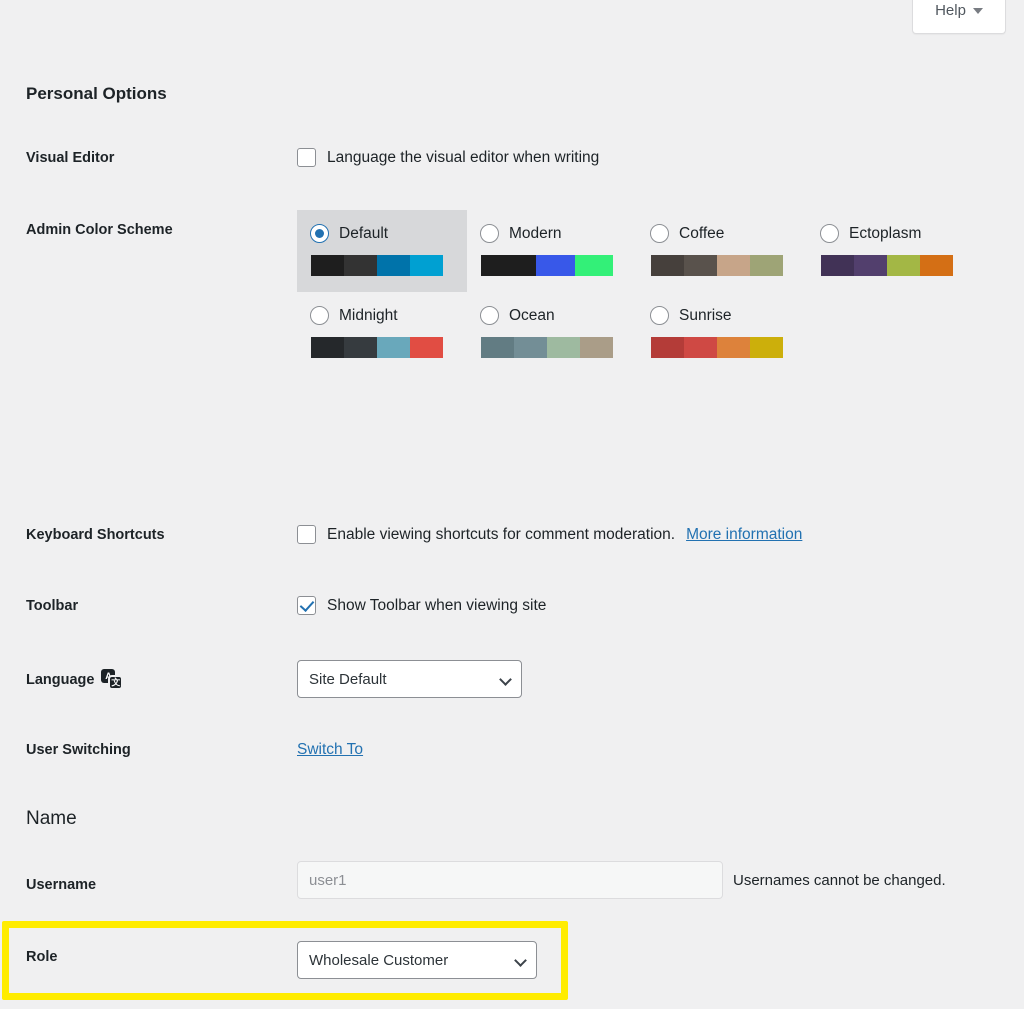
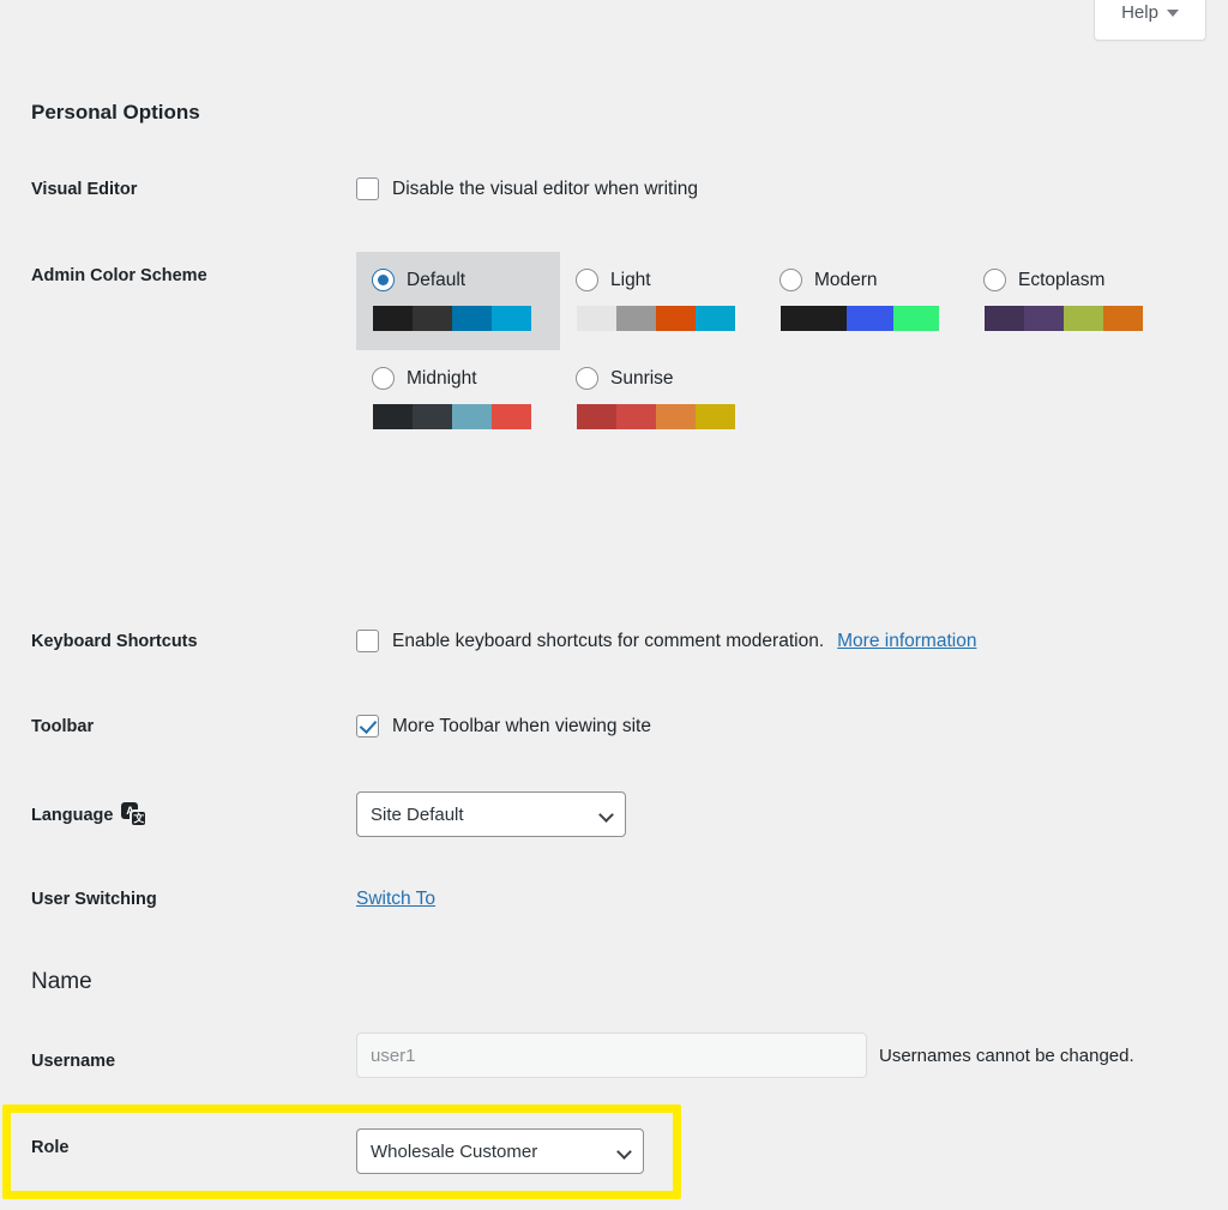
  Help
  Personal Options
  Visual Editor
- Language the visual editor when writing
+ Disable the visual editor when writing
  Admin Color Scheme
  Default
+ Light
  Modern
- Coffee
  Ectoplasm
  Midnight
- Ocean
  Sunrise
  Keyboard Shortcuts
- Enable viewing shortcuts for comment moderation.
+ Enable keyboard shortcuts for comment moderation.
  More information
  Toolbar
- Show Toolbar when viewing site
+ More Toolbar when viewing site
  Language
  文
  Site Default
  User Switching
  Switch To
  Name
  Username
  user1
  Usernames cannot be changed.
  Role
  Wholesale Customer
